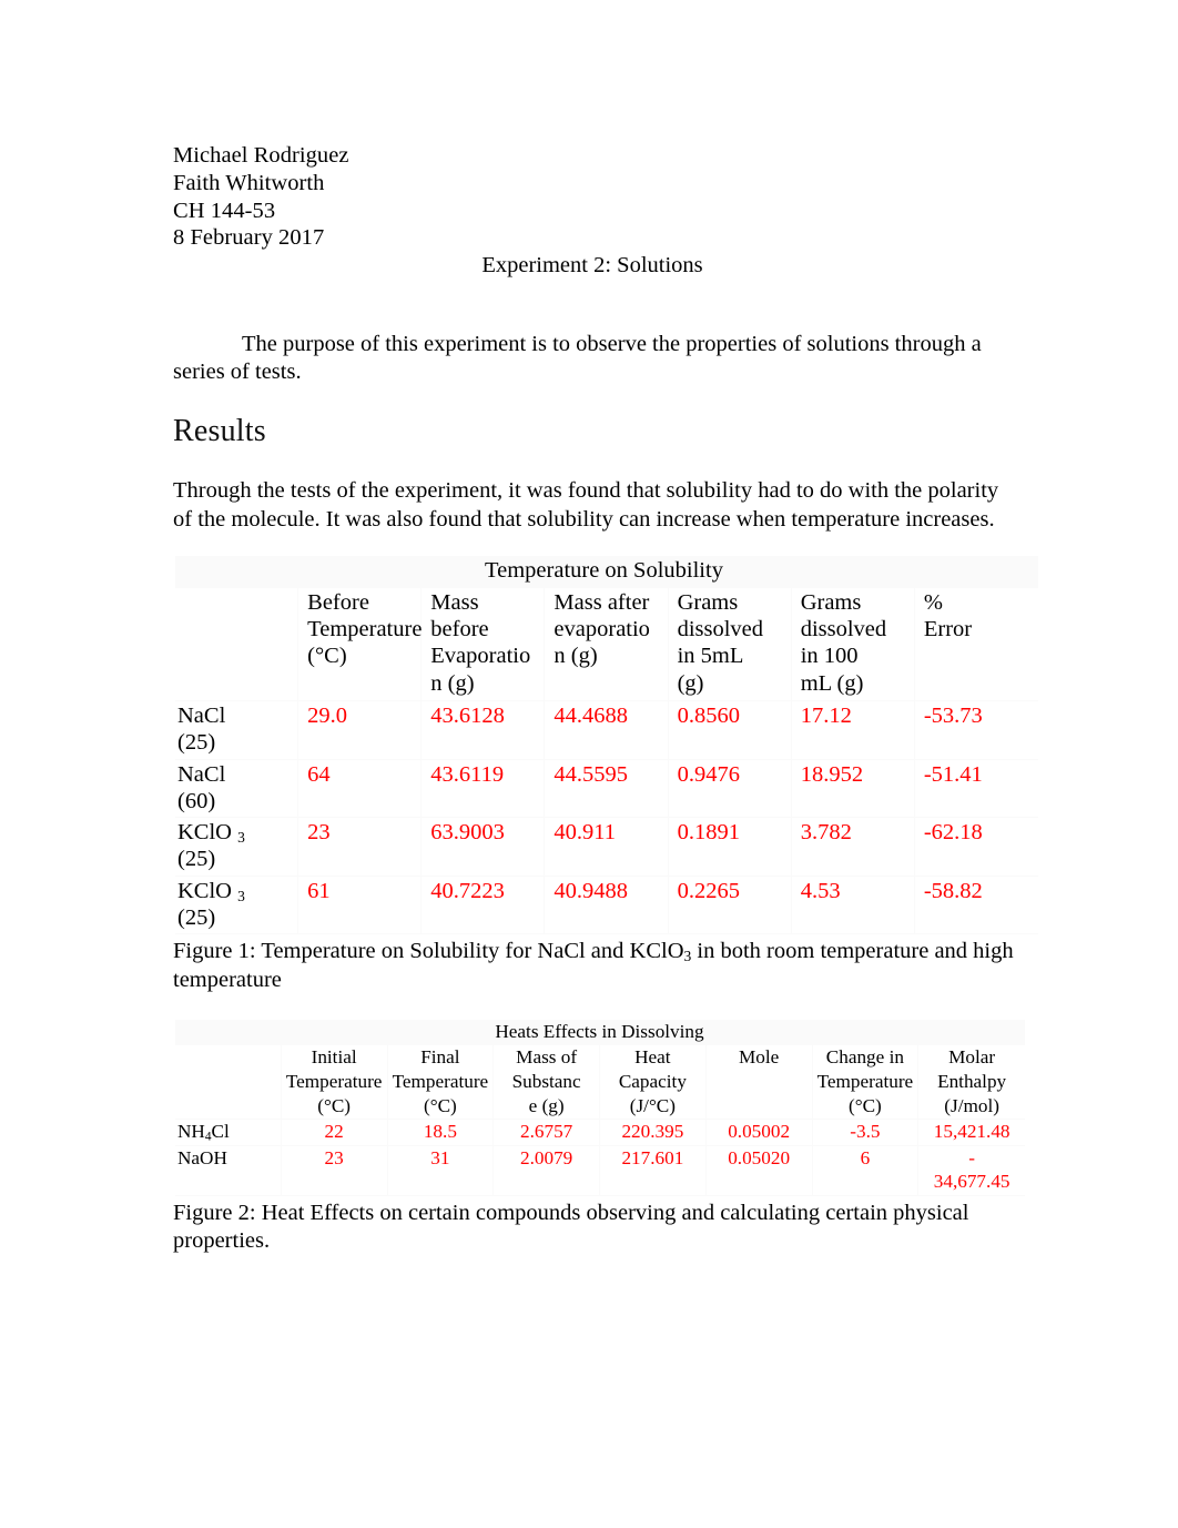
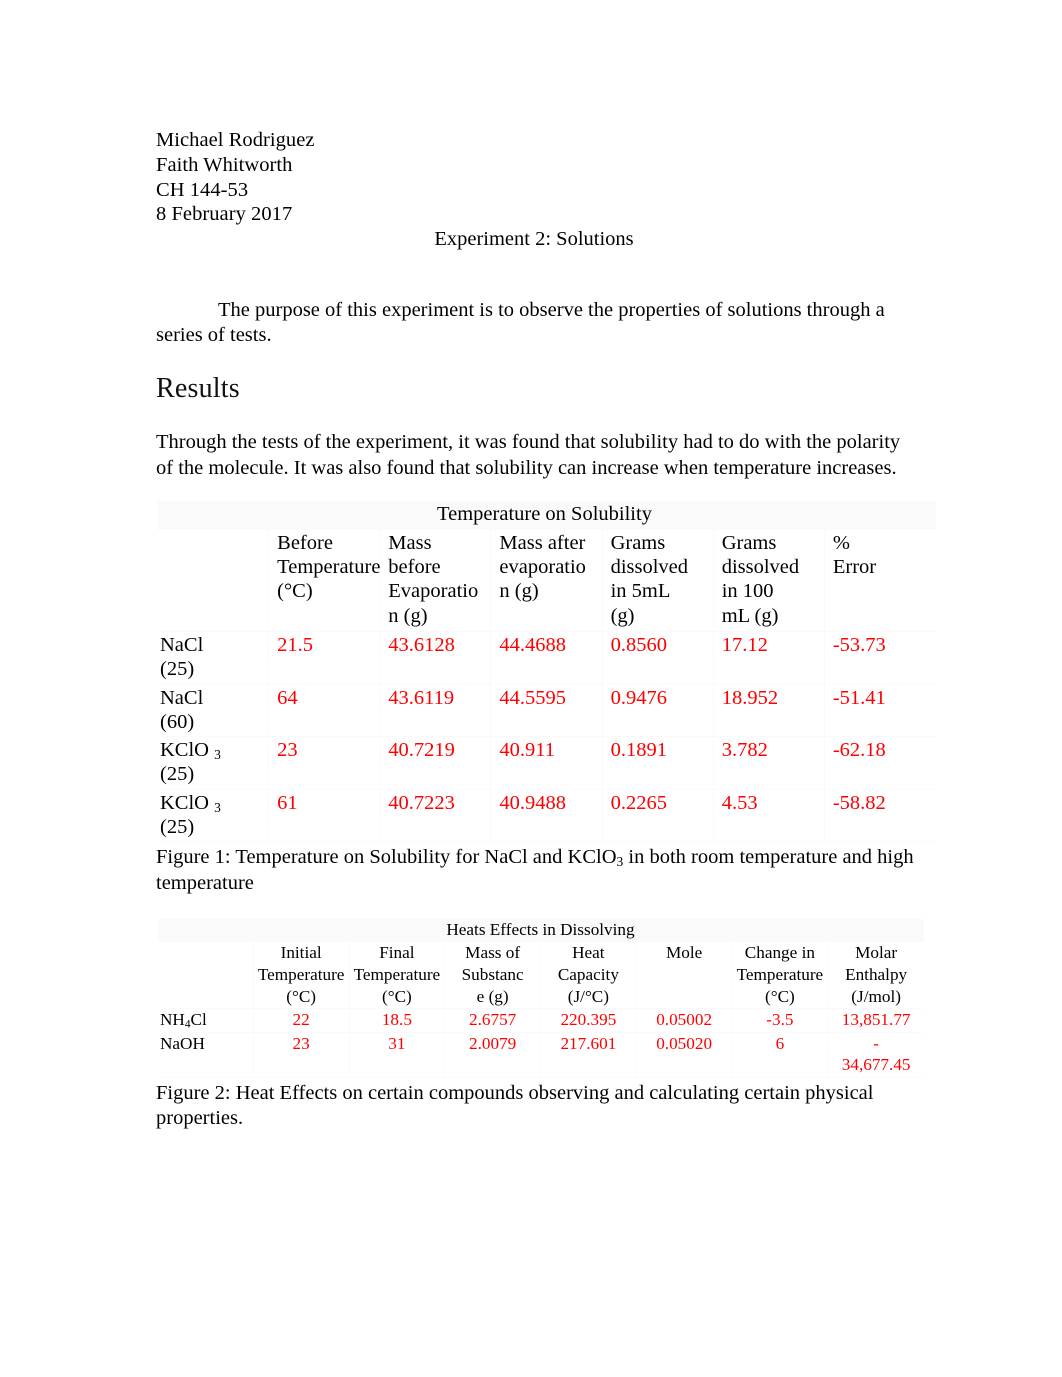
  Michael Rodriguez
  Faith Whitworth
  CH 144-53
  8 February 2017
  Experiment 2: Solutions
  The purpose of this experiment is to observe the properties of solutions through a series of tests.
  Results
  Through the tests of the experiment, it was found that solubility had to do with the polarity of the molecule. It was also found that solubility can increase when temperature increases.
  Temperature on Solubility
  	Before Temperature (°C)	Mass before Evaporatio n (g)	Mass after evaporatio n (g)	Grams dissolved in 5mL (g)	Grams dissolved in 100 mL (g)	% Error
- NaCl (25)	29.0	43.6128	44.4688	0.8560	17.12	-53.73
+ NaCl (25)	21.5	43.6128	44.4688	0.8560	17.12	-53.73
  NaCl (60)	64	43.6119	44.5595	0.9476	18.952	-51.41
- KClO 3 (25)	23	63.9003	40.911	0.1891	3.782	-62.18
+ KClO 3 (25)	23	40.7219	40.911	0.1891	3.782	-62.18
  KClO 3 (25)	61	40.7223	40.9488	0.2265	4.53	-58.82
  Figure 1: Temperature on Solubility for NaCl and KClO3 in both room temperature and high temperature
  Heats Effects in Dissolving
  	Initial Temperature (°C)	Final Temperature (°C)	Mass of Substanc e (g)	Heat Capacity (J/°C)	Mole	Change in Temperature (°C)	Molar Enthalpy (J/mol)
- NH4Cl	22	18.5	2.6757	220.395	0.05002	-3.5	15,421.48
+ NH4Cl	22	18.5	2.6757	220.395	0.05002	-3.5	13,851.77
  NaOH	23	31	2.0079	217.601	0.05020	6	- 34,677.45
  Figure 2: Heat Effects on certain compounds observing and calculating certain physical properties.
